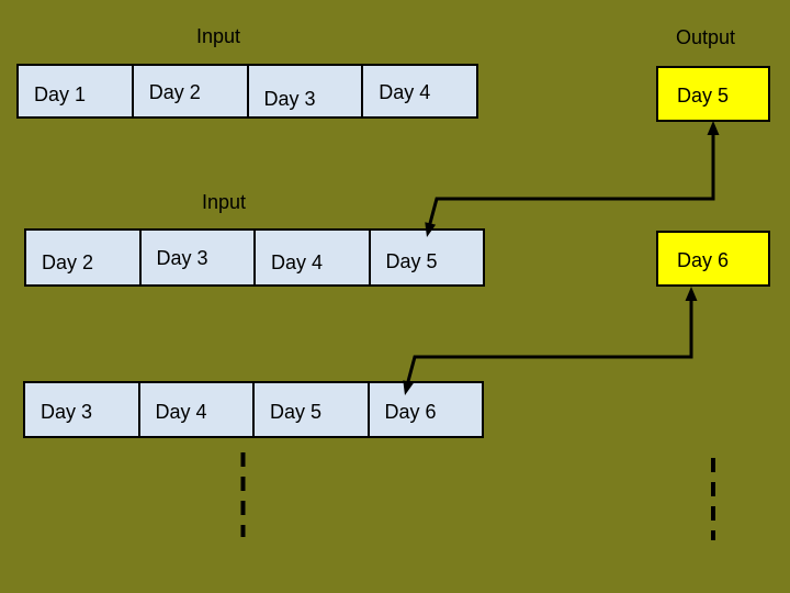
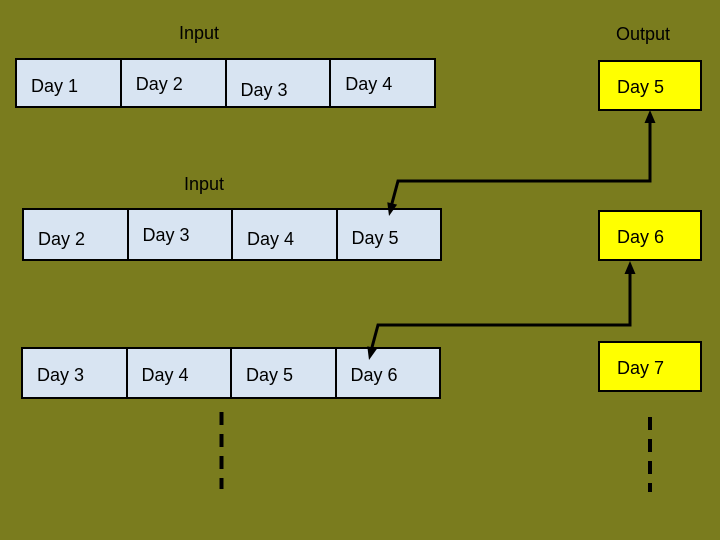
  Input
  Output
  Input
  Day 1
  Day 2
  Day 3
  Day 4
  Day 2
  Day 3
  Day 4
  Day 5
  Day 3
  Day 4
  Day 5
  Day 6
  Day 5
  Day 6
+ Day 7
